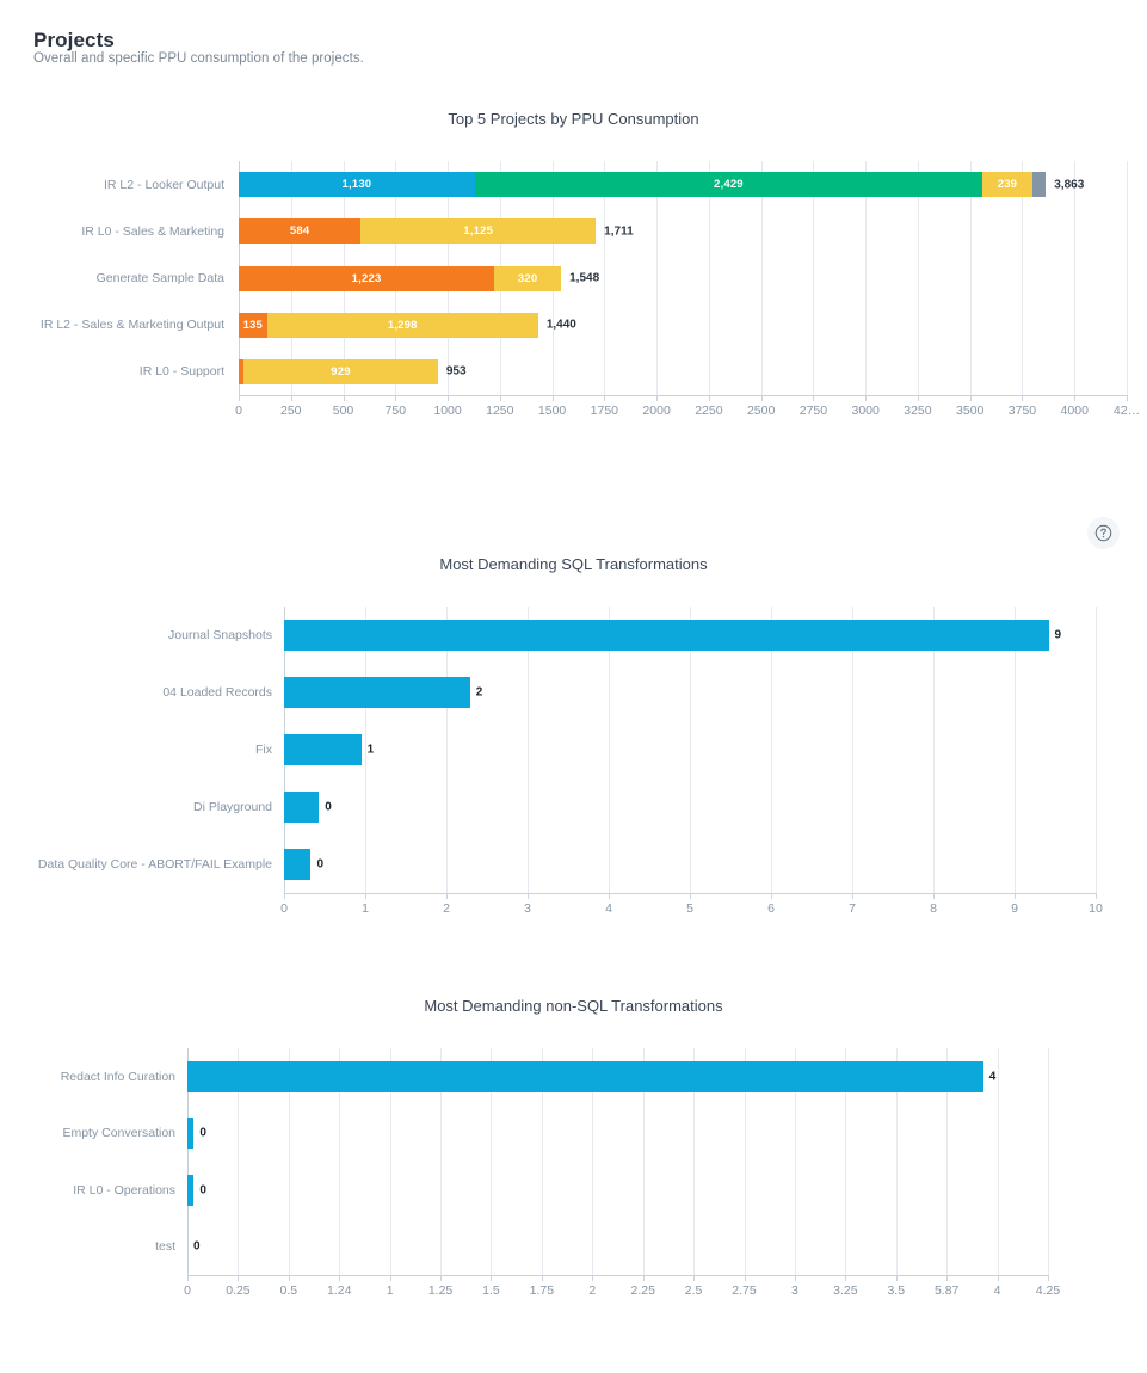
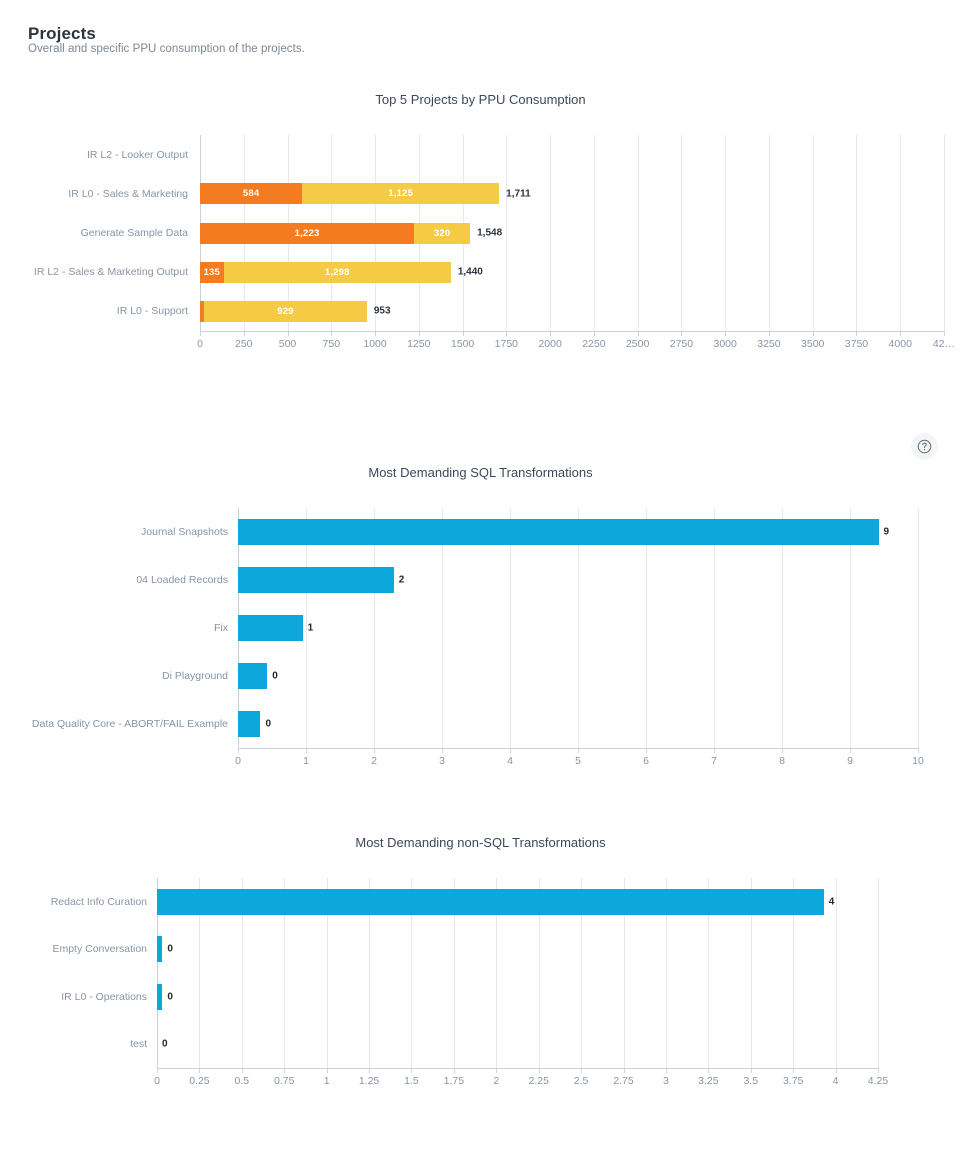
  Projects
  Overall and specific PPU consumption of the projects.
  Top 5 Projects by PPU Consumption
  0
  250
  500
  750
  1000
  1250
  1500
  1750
  2000
  2250
  2500
  2750
  3000
  3250
  3500
  3750
  4000
  42…
- 1,130
- 2,429
- 239
- 3,863
  IR L2 - Looker Output
  584
  1,125
  1,711
  IR L0 - Sales & Marketing
  1,223
  320
  1,548
  Generate Sample Data
  135
  1,298
  1,440
  IR L2 - Sales & Marketing Output
  929
  953
  IR L0 - Support
  Most Demanding SQL Transformations
  0
  1
  2
  3
  4
  5
  6
  7
  8
  9
  10
  9
  Journal Snapshots
  2
  04 Loaded Records
  1
  Fix
  0
  Di Playground
  0
  Data Quality Core - ABORT/FAIL Example
  Most Demanding non-SQL Transformations
  0
  0.25
  0.5
- 1.24
+ 0.75
  1
  1.25
  1.5
  1.75
  2
  2.25
  2.5
  2.75
  3
  3.25
  3.5
- 5.87
+ 3.75
  4
  4.25
  4
  Redact Info Curation
  0
  Empty Conversation
  0
  IR L0 - Operations
  0
  test
